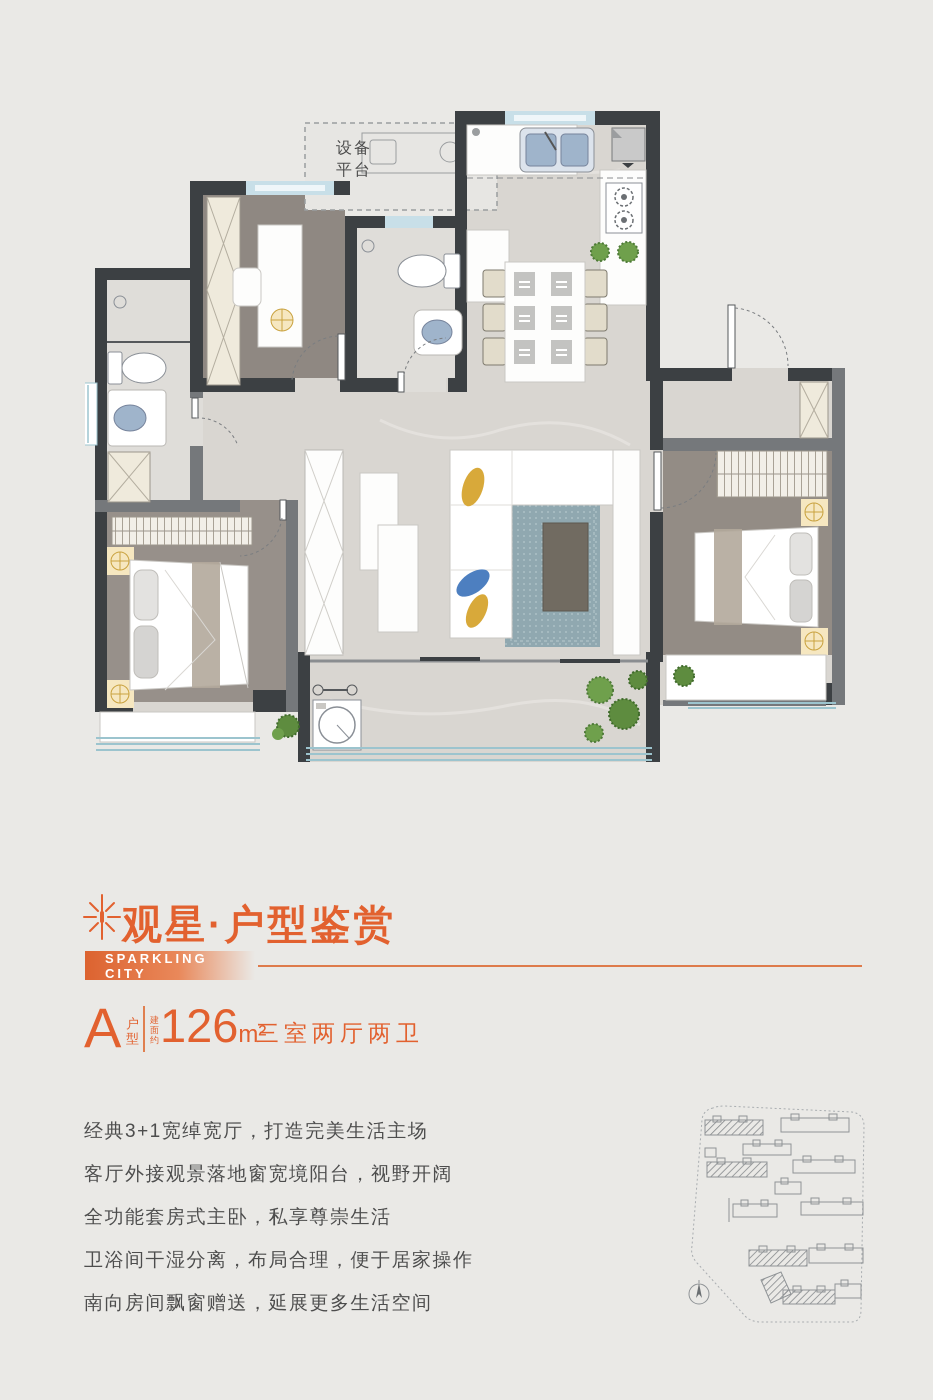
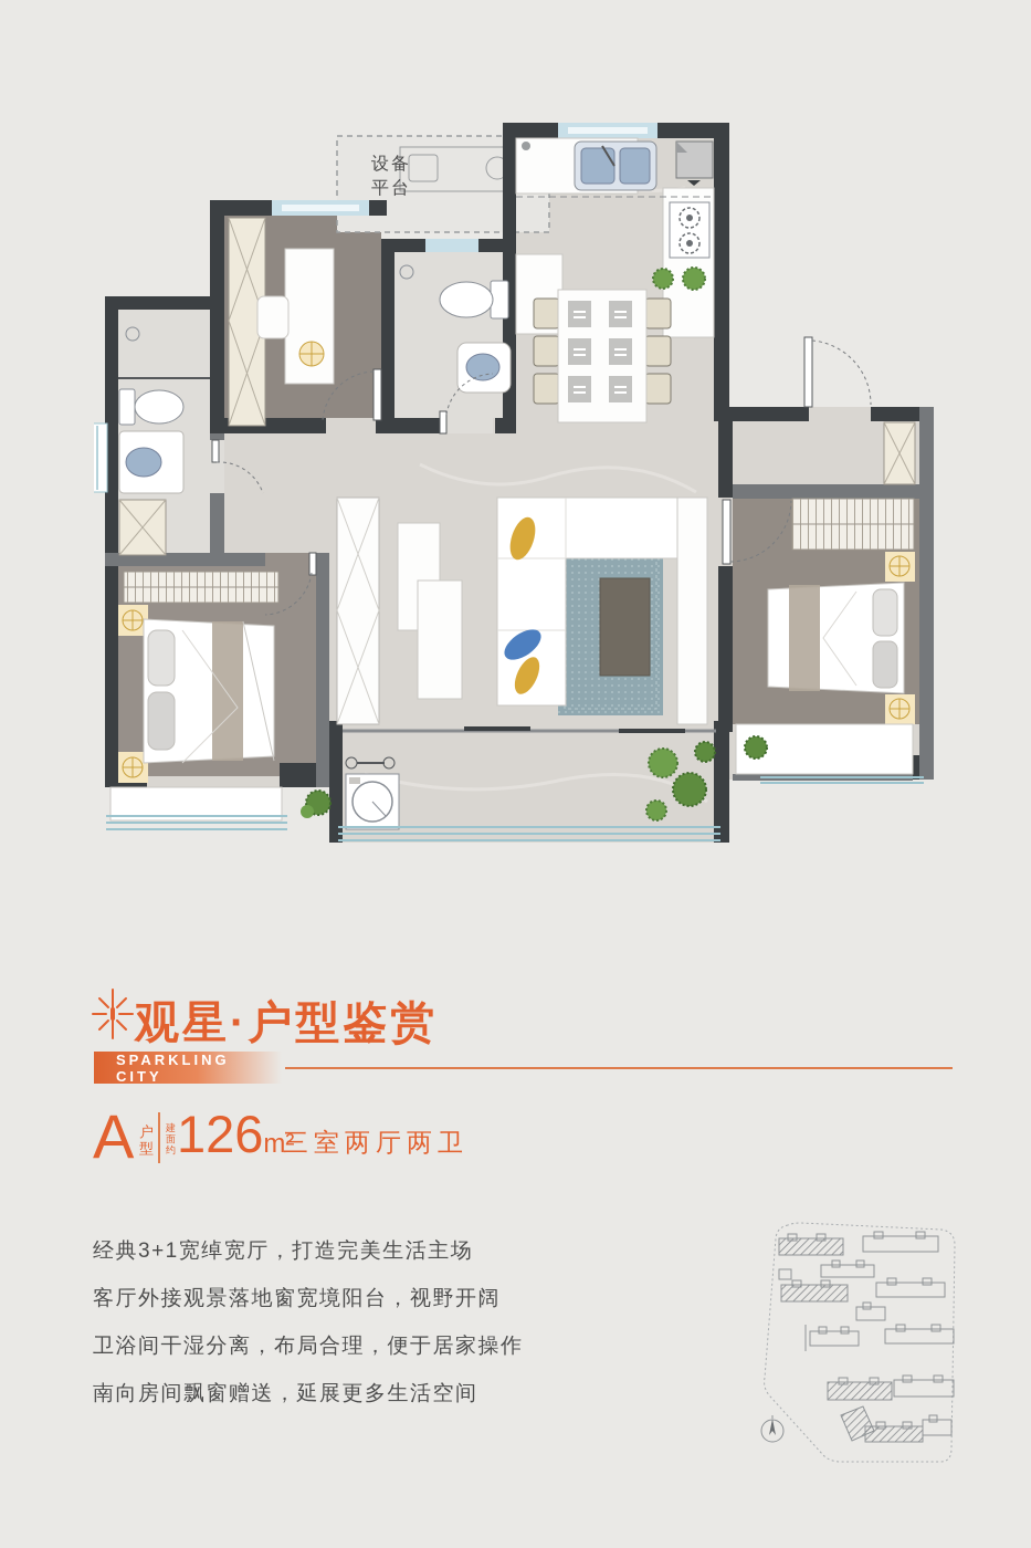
  设备
  平台
  观星·户型鉴赏
  SPARKLING CITY
  A
  户型
  建面约
  126m²
  三室两厅两卫
  经典3+1宽绰宽厅，打造完美生活主场
  客厅外接观景落地窗宽境阳台，视野开阔
- 全功能套房式主卧，私享尊崇生活
  卫浴间干湿分离，布局合理，便于居家操作
  南向房间飘窗赠送，延展更多生活空间
